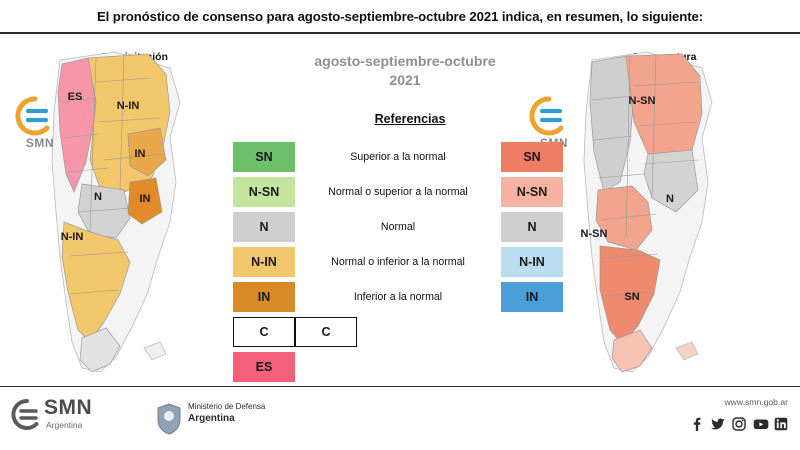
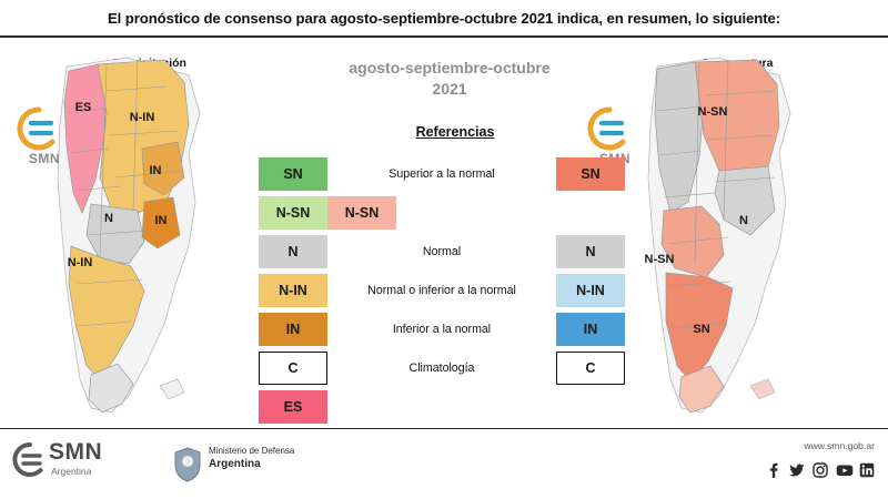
  El pronóstico de consenso para agosto-septiembre-octubre 2021 indica, en resumen, lo siguiente:
  ES
  N-IN
  IN
  N
  IN
  N-IN
  N-SN
  N
  N-SN
  SN
  SMN
  agosto-septiembre-octubre
  2021
  Referencias
  SN
  Superior a la normal
  SN
  N-SN
- Normal o superior a la normal
  N-SN
  N
  Normal
  N
  N-IN
  Normal o inferior a la normal
  N-IN
  IN
  Inferior a la normal
  IN
  C
+ Climatología
  C
  ES
  SMN
  Argentina
  Ministerio de Defensa
  Argentina
  www.smn.gob.ar
